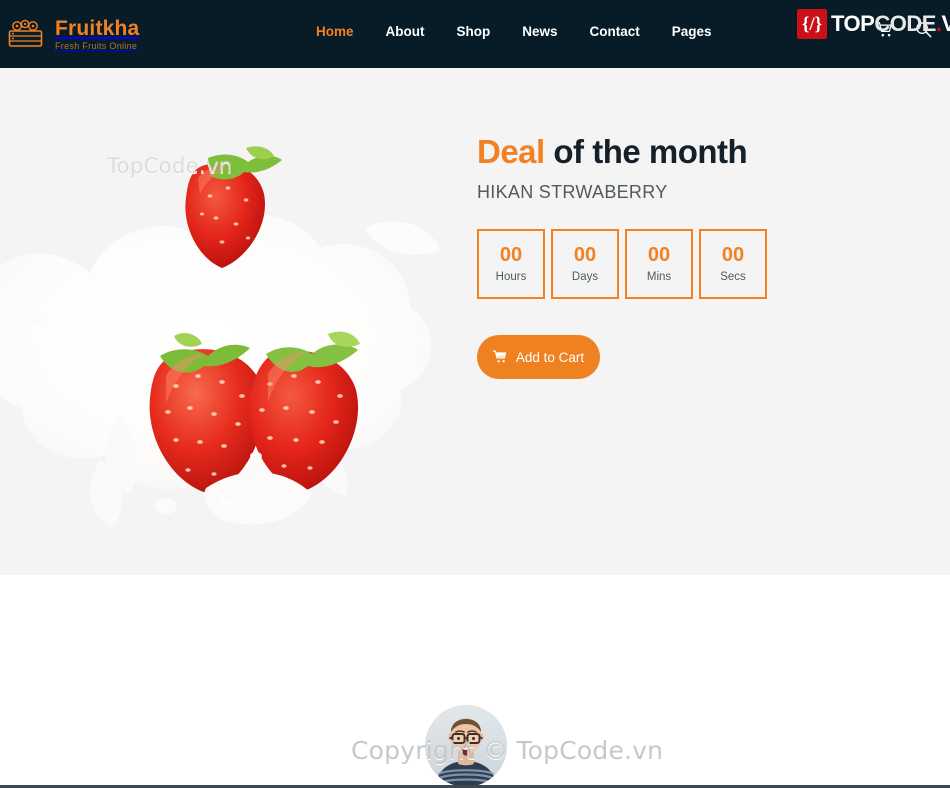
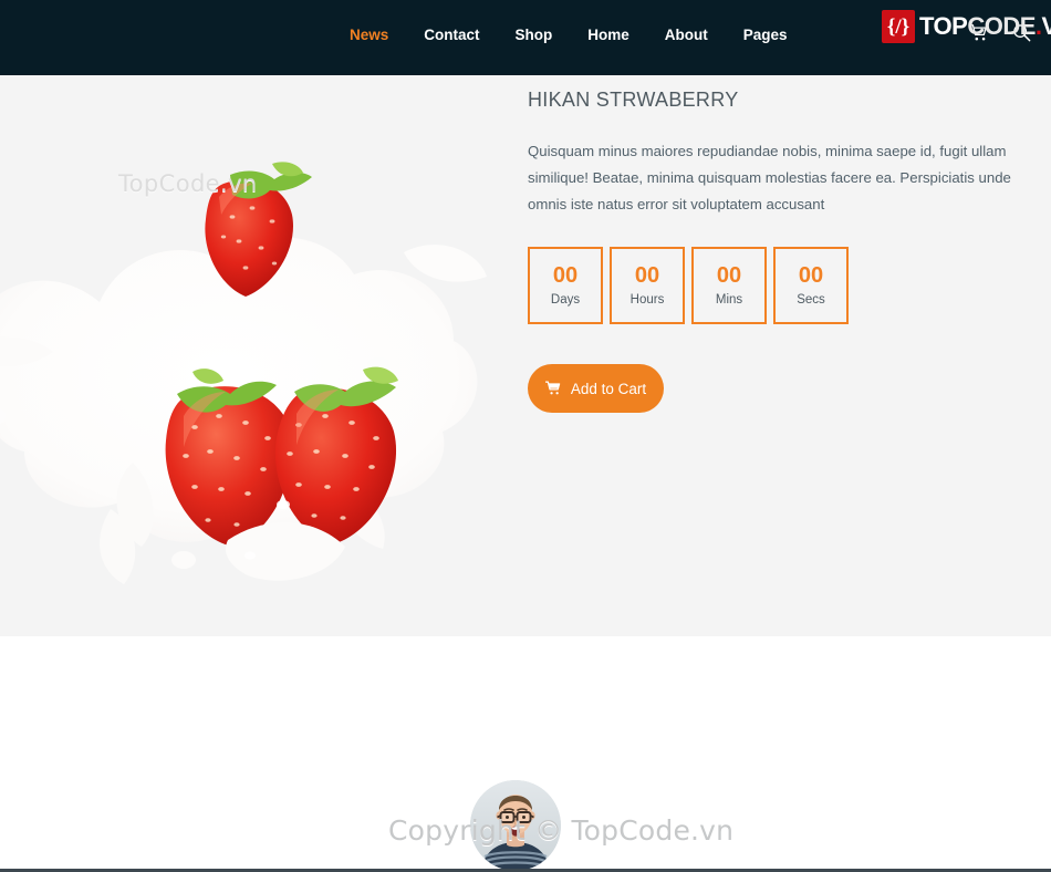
- Fruitkha
- Fresh Fruits Online
- Home
+ News
- About
+ Contact
  Shop
- News
+ Home
- Contact
+ About
  Pages
  {/}
  TOPCODE.V
  TopCode.vn
- Deal of the month
  HIKAN STRWABERRY
+ Quisquam minus maiores repudiandae nobis, minima saepe id, fugit ullam similique! Beatae, minima quisquam molestias facere ea. Perspiciatis unde omnis iste natus error sit voluptatem accusant
  00
- Hours
+ Days
  00
- Days
+ Hours
  00
  Mins
  00
  Secs
  Add to Cart
  Copyright © TopCode.vn
